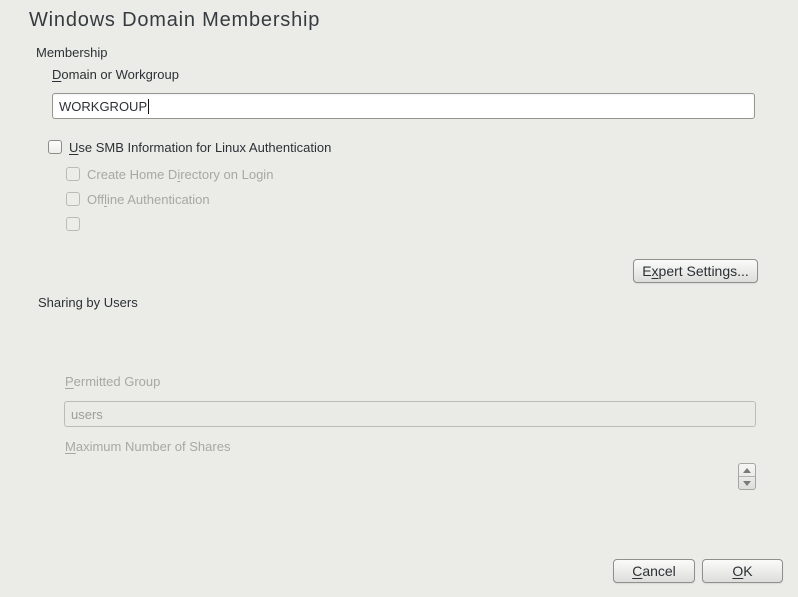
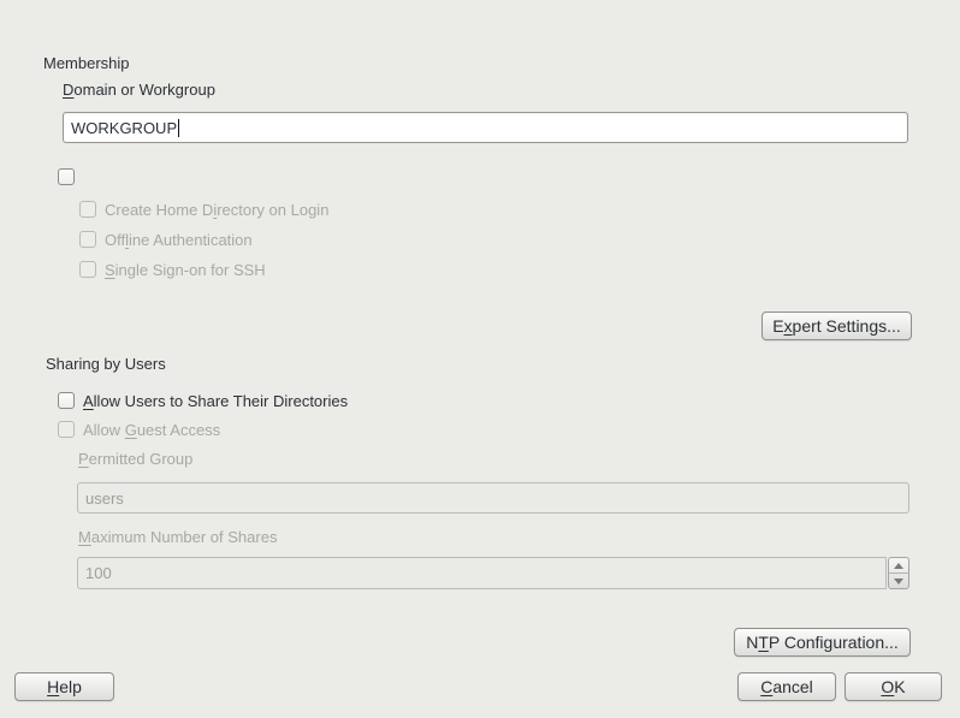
- Windows Domain Membership
  Membership
  Domain or Workgroup
  WORKGROUP
- Use SMB Information for Linux Authentication
  Create Home Directory on Login
  Offline Authentication
+ Single Sign-on for SSH
  Expert Settings...
  Sharing by Users
+ Allow Users to Share Their Directories
+ Allow Guest Access
  Permitted Group
  users
  Maximum Number of Shares
+ 100
+ NTP Configuration...
+ Help
  Cancel
  OK
